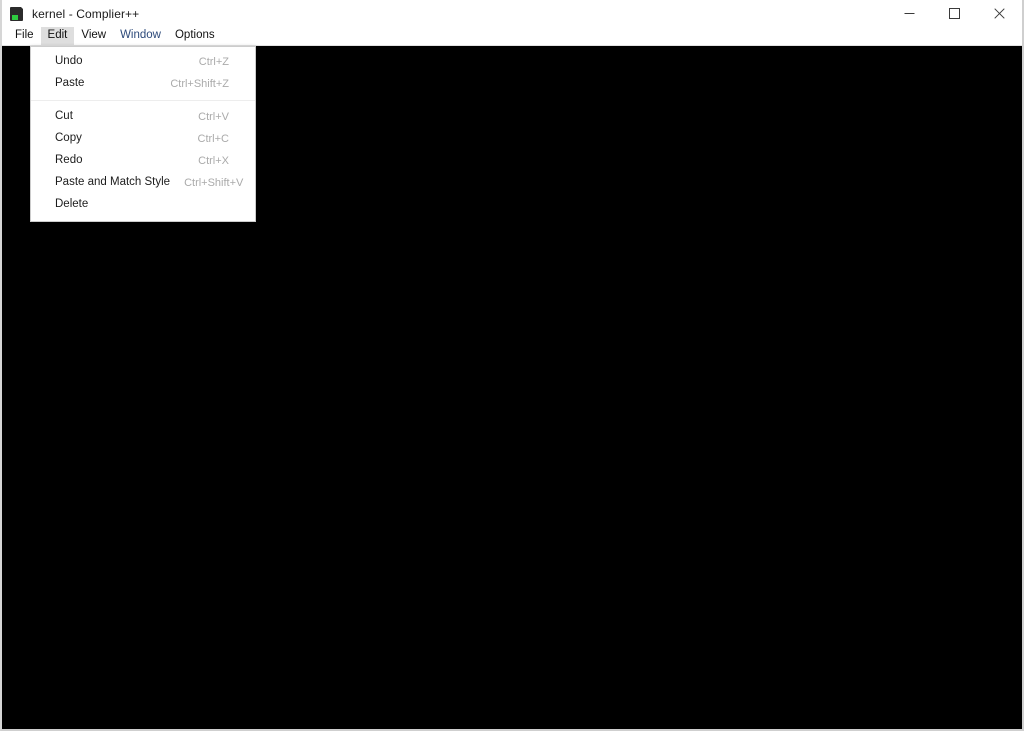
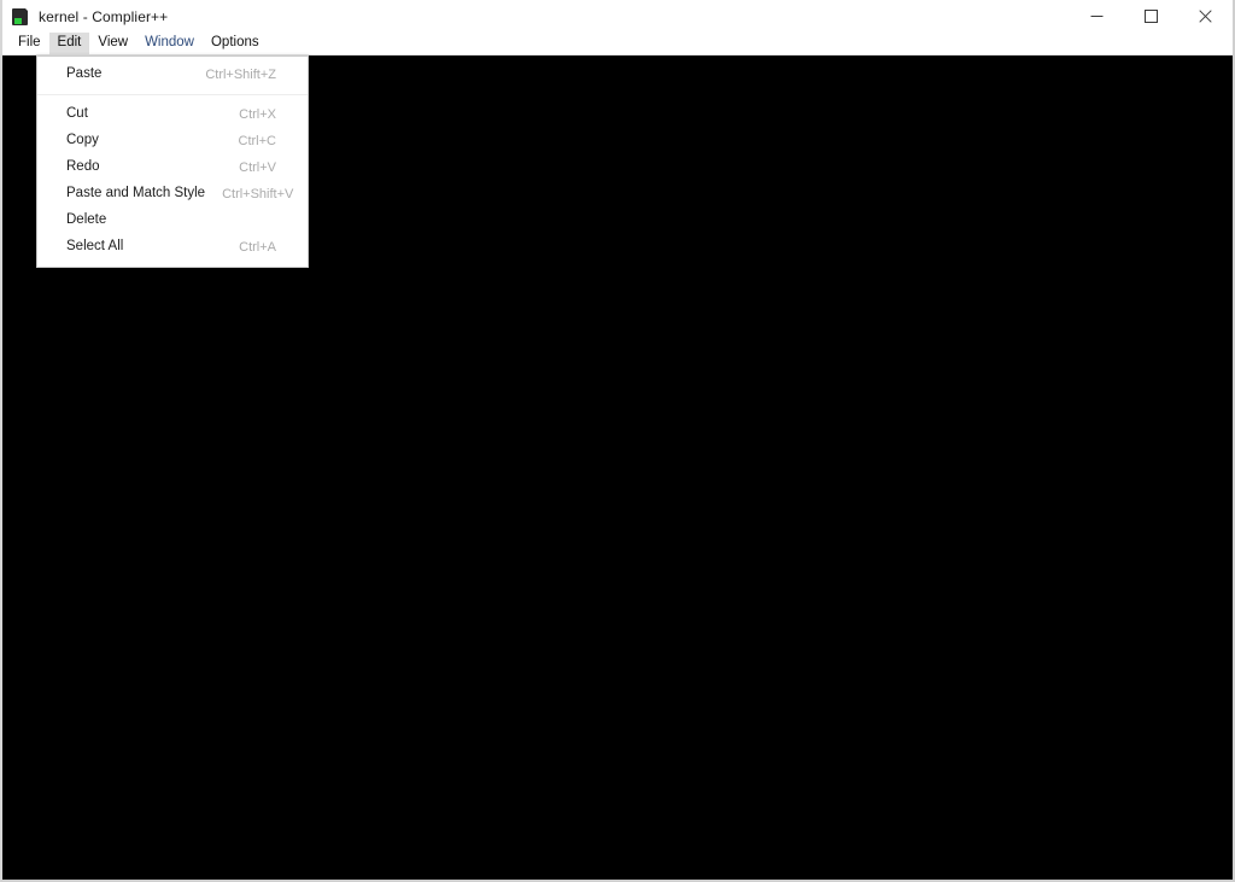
  kernel - Complier++
  File
  Edit
  View
  Window
  Options
- Undo
- Ctrl+Z
  Paste
  Ctrl+Shift+Z
  Cut
- Ctrl+V
+ Ctrl+X
  Copy
  Ctrl+C
  Redo
- Ctrl+X
+ Ctrl+V
  Paste and Match Style
  Ctrl+Shift+V
  Delete
+ Select All
+ Ctrl+A
